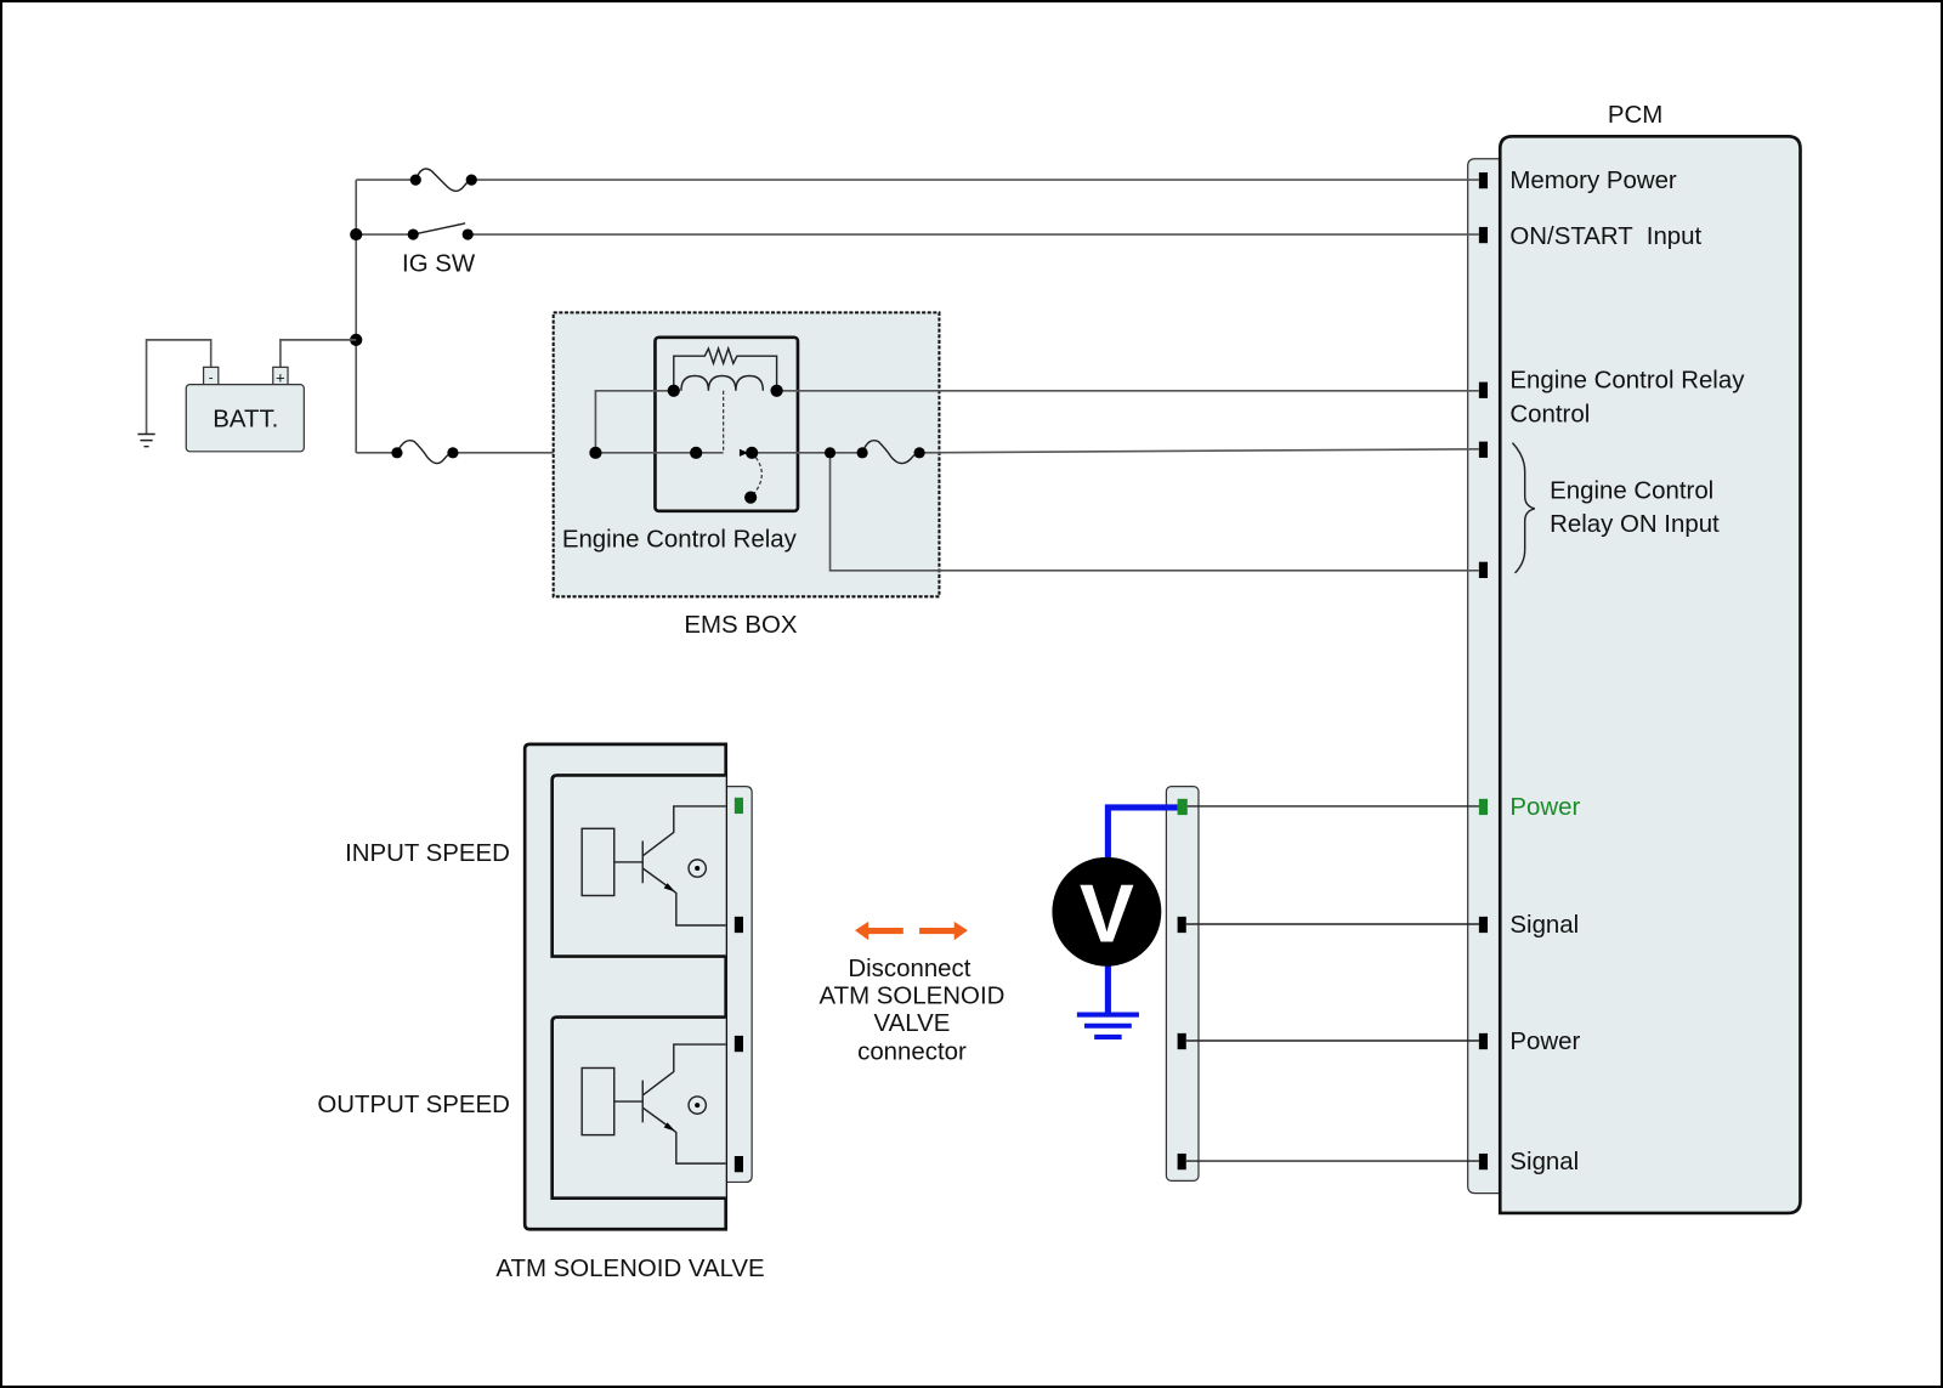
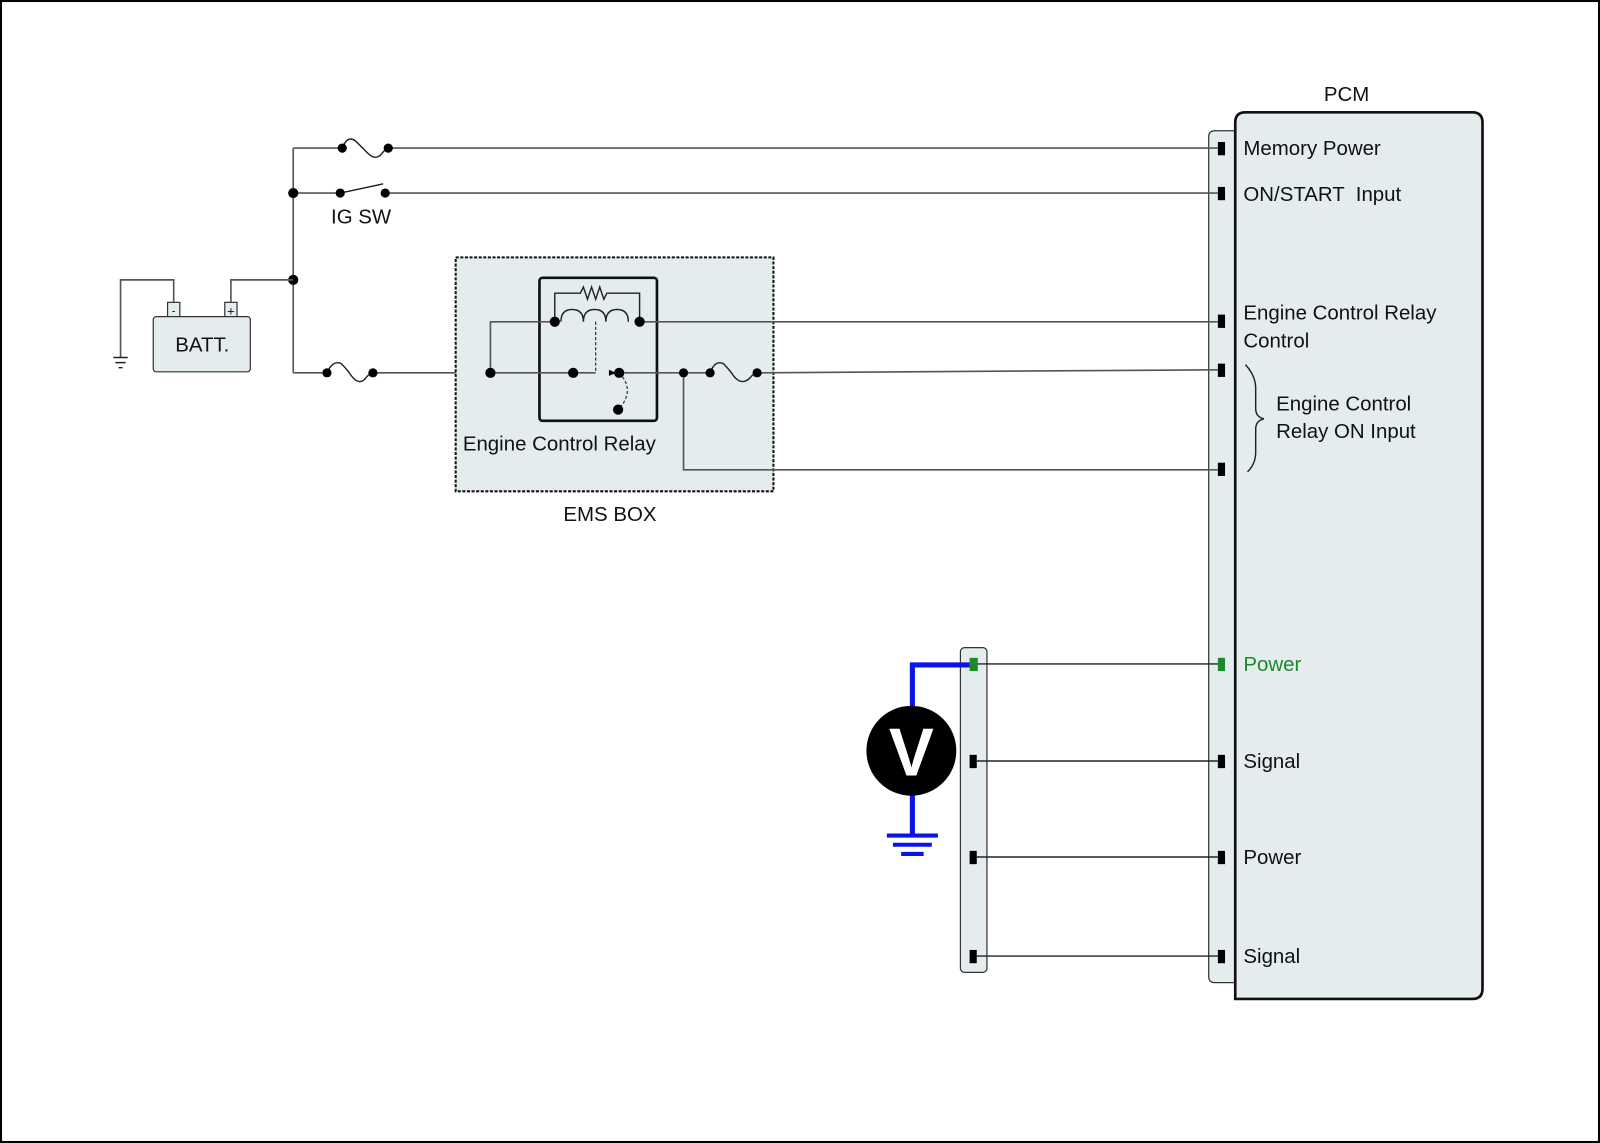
  PCM
  Memory Power
  ON/START Input
  Engine Control Relay
  Control
  Engine Control
  Relay ON Input
  Power
  Signal
  Power
  Signal
  IG SW
  -
  +
  BATT.
  EMS BOX
  Engine Control Relay
- INPUT SPEED
- OUTPUT SPEED
- ATM SOLENOID VALVE
- Disconnect
- ATM SOLENOID
- VALVE
- connector
  V
